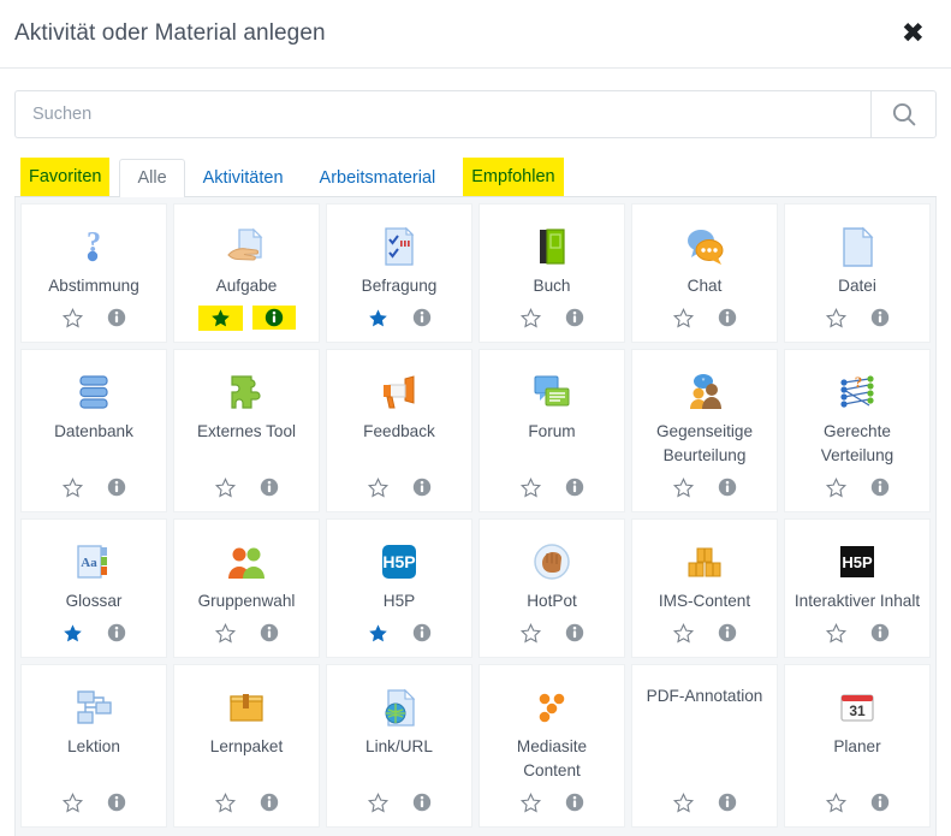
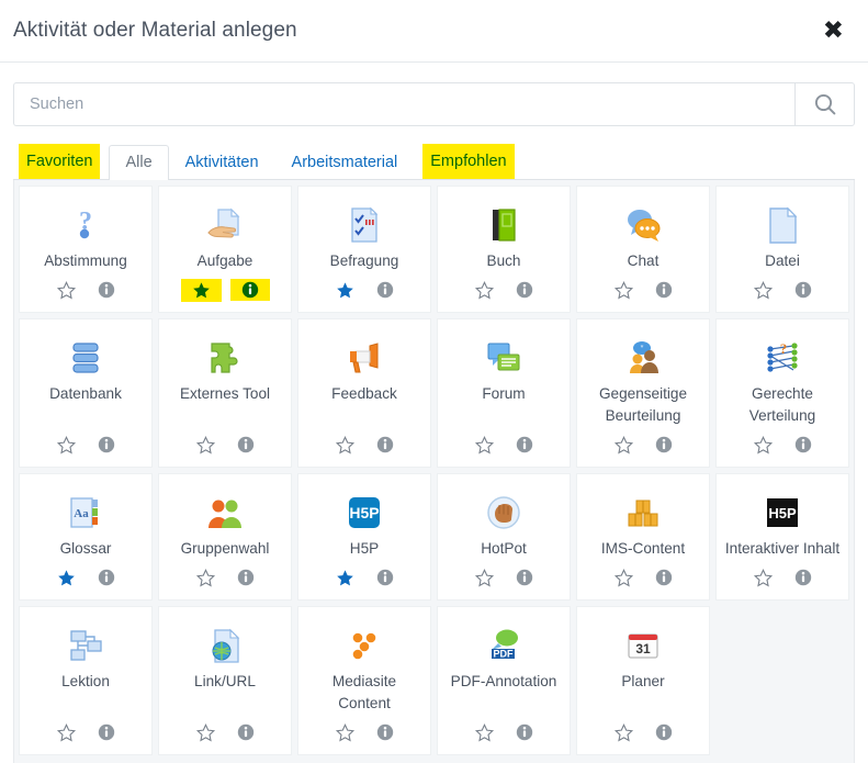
  Aktivität oder Material anlegen
  ✖
  Suchen
  Favoriten
  Alle
  Aktivitäten
  Arbeitsmaterial
  Empfohlen
  ?
  Abstimmung
  Aufgabe
  Befragung
  Buch
  Chat
  Datei
  Datenbank
  Externes Tool
  Feedback
  Forum
  "
  Gegenseitige Beurteilung
  ?
  Gerechte Verteilung
  Aa
  Glossar
  Gruppenwahl
  H5P
  H5P
  HotPot
  IMS-Content
  H5P
  Interaktiver Inhalt
  Lektion
- Lernpaket
  Link/URL
  Mediasite Content
+ PDF
  PDF-Annotation
  31
  Planer
